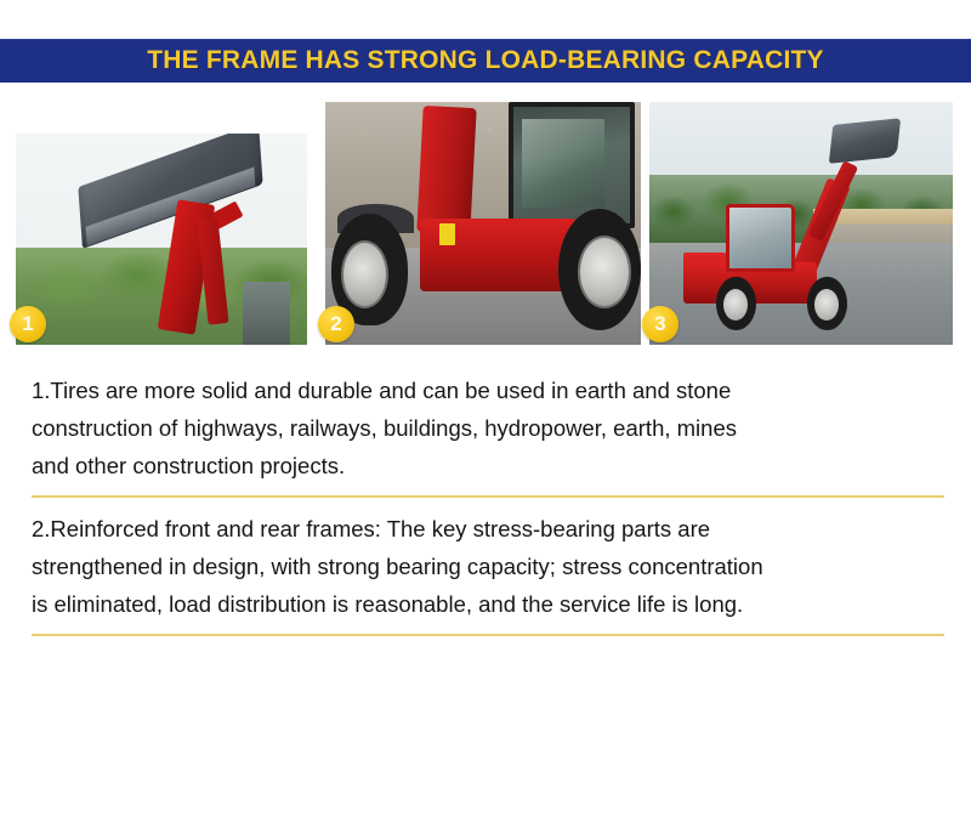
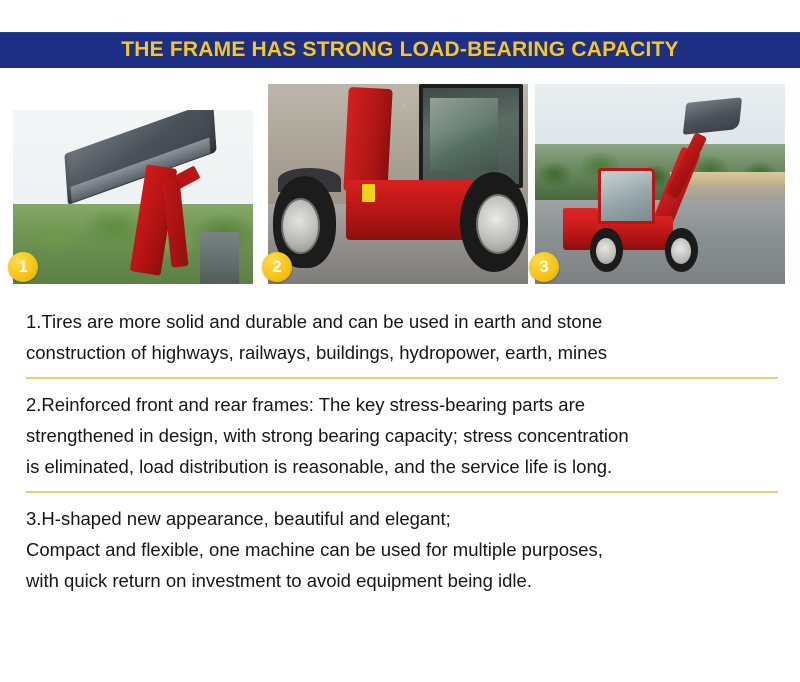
  THE FRAME HAS STRONG LOAD-BEARING CAPACITY
  1
  2
  3
  1.Tires are more solid and durable and can be used in earth and stone
  construction of highways, railways, buildings, hydropower, earth, mines
- and other construction projects.
  2.Reinforced front and rear frames: The key stress-bearing parts are
  strengthened in design, with strong bearing capacity; stress concentration
  is eliminated, load distribution is reasonable, and the service life is long.
+ 3.H-shaped new appearance, beautiful and elegant;
+ Compact and flexible, one machine can be used for multiple purposes,
+ with quick return on investment to avoid equipment being idle.
